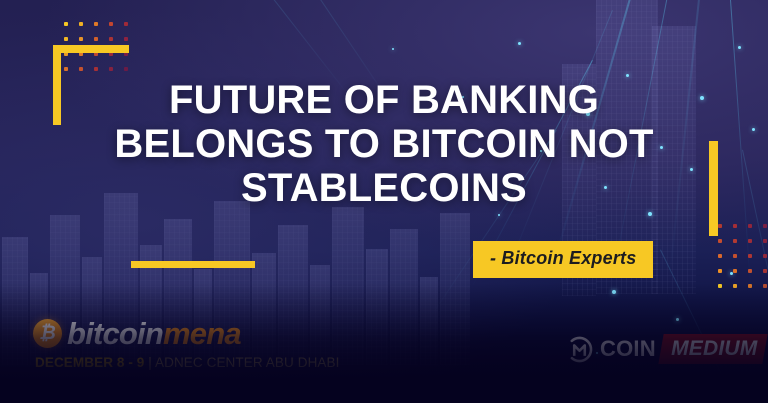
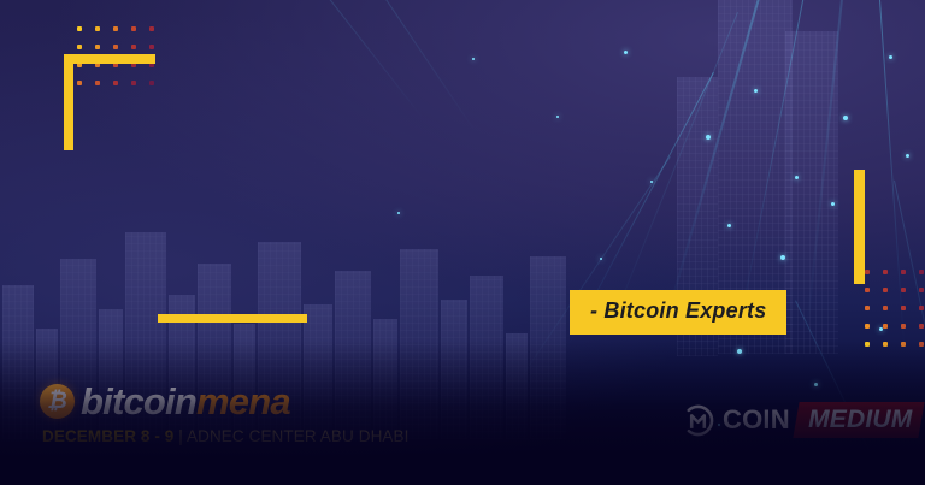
- FUTURE OF BANKING
- BELONGS TO BITCOIN NOT
- STABLECOINS
  - Bitcoin Experts
